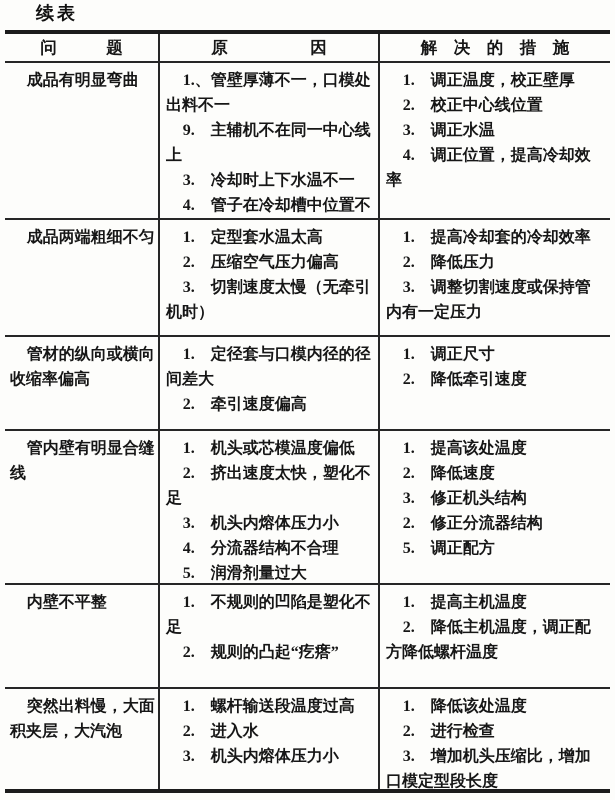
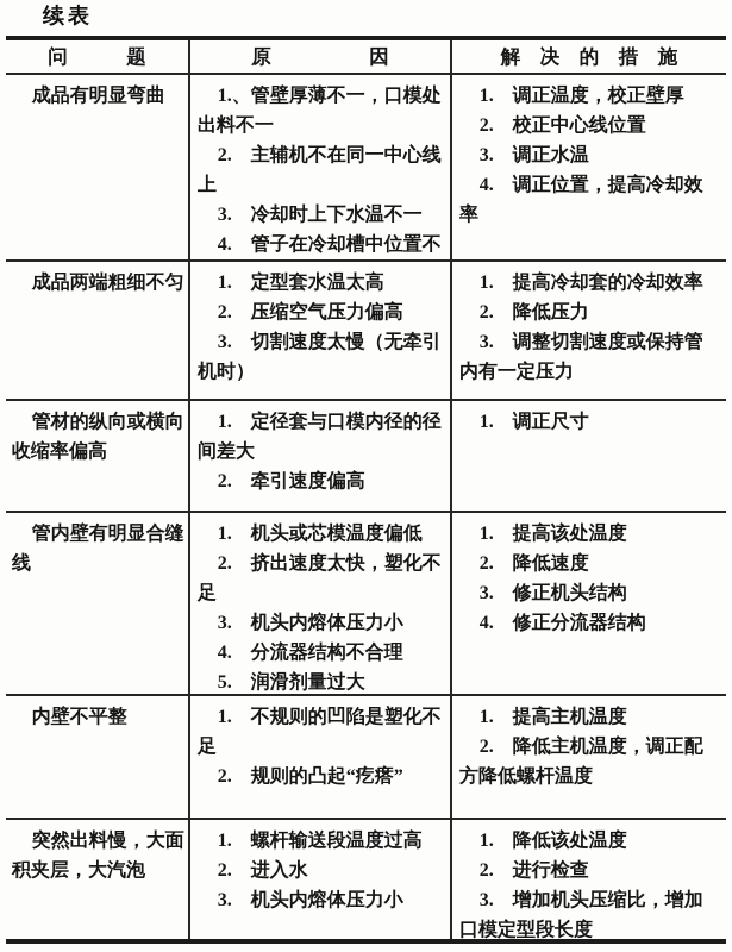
  续表
  问 题
  原 因
  解 决 的 措 施
  成品有明显弯曲
  1.、管壁厚薄不一，口模处出料不一
- 9. 主辅机不在同一中心线上
+ 2. 主辅机不在同一中心线上
  3. 冷却时上下水温不一
  4. 管子在冷却槽中位置不
  1. 调正温度，校正壁厚
  2. 校正中心线位置
  3. 调正水温
  4. 调正位置，提高冷却效率
  成品两端粗细不匀
  1. 定型套水温太高
  2. 压缩空气压力偏高
  3. 切割速度太慢（无牵引机时）
  1. 提高冷却套的冷却效率
  2. 降低压力
  3. 调整切割速度或保持管内有一定压力
  管材的纵向或横向收缩率偏高
  1. 定径套与口模内径的径间差大
  2. 牵引速度偏高
  1. 调正尺寸
- 2. 降低牵引速度
  管内壁有明显合缝线
  1. 机头或芯模温度偏低
  2. 挤出速度太快，塑化不足
  3. 机头内熔体压力小
  4. 分流器结构不合理
  5. 润滑剂量过大
  1. 提高该处温度
  2. 降低速度
  3. 修正机头结构
- 2. 修正分流器结构
+ 4. 修正分流器结构
- 5. 调正配方
  内壁不平整
  1. 不规则的凹陷是塑化不足
  2. 规则的凸起“疙瘩”
  1. 提高主机温度
  2. 降低主机温度，调正配方降低螺杆温度
  突然出料慢，大面积夹层，大汽泡
  1. 螺杆输送段温度过高
  2. 进入水
  3. 机头内熔体压力小
  1. 降低该处温度
  2. 进行检查
  3. 增加机头压缩比，增加口模定型段长度
